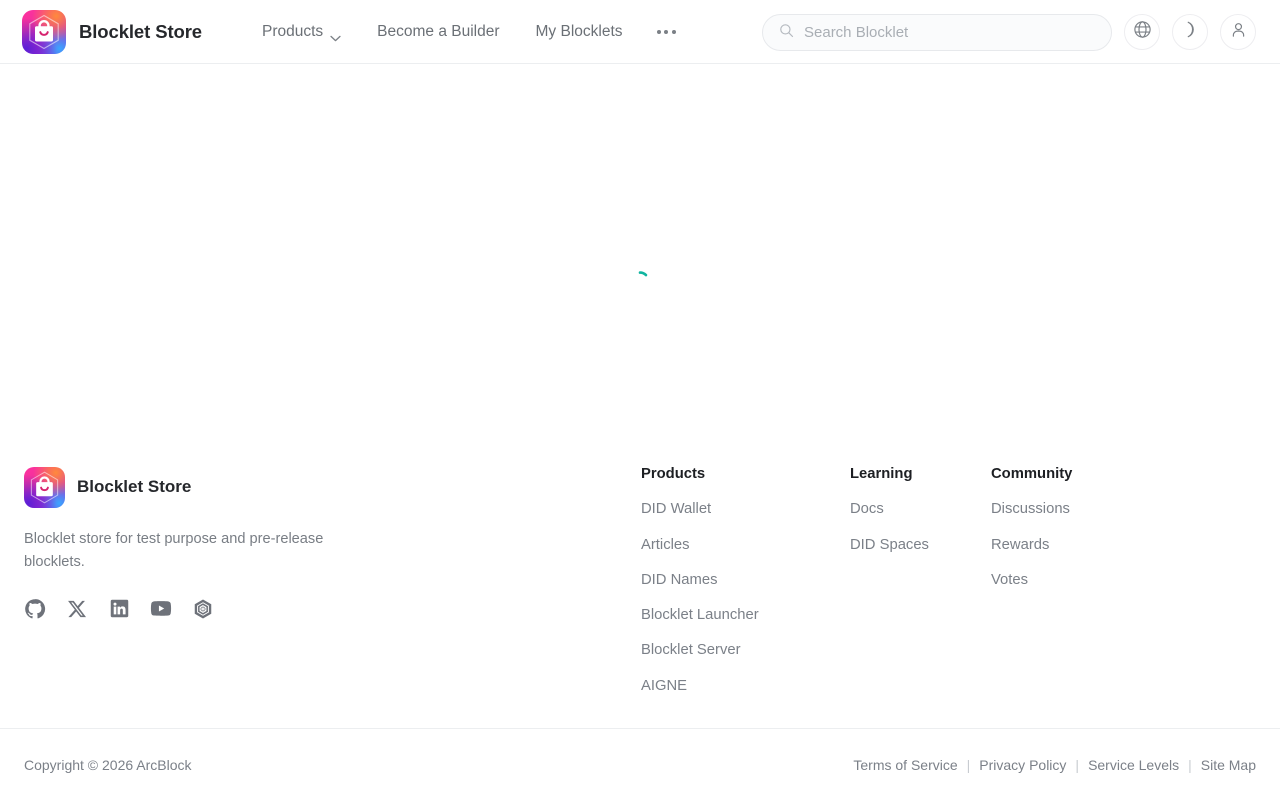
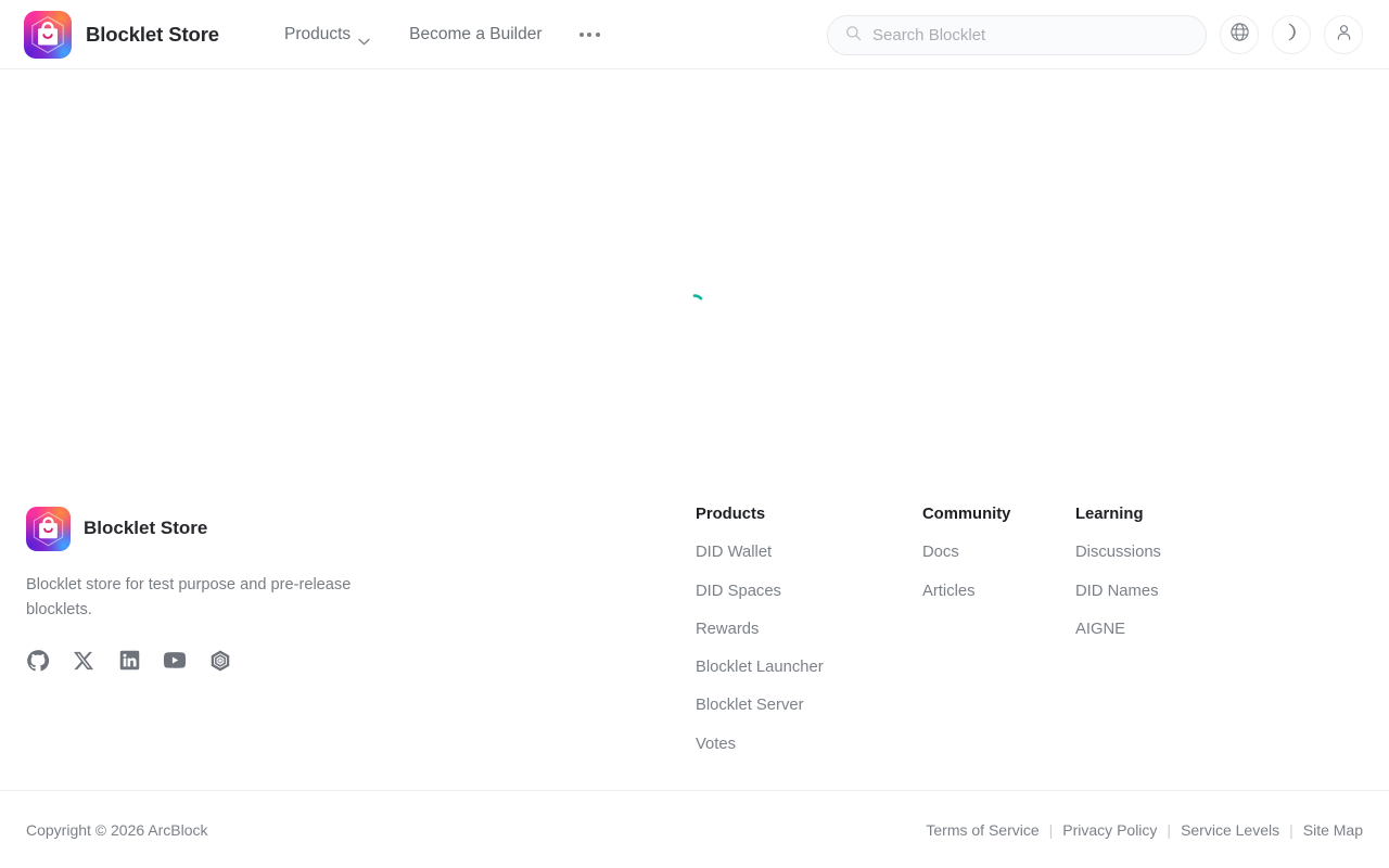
  Blocklet Store
  Products
  Become a Builder
- My Blocklets
  Search Blocklet
  Blocklet Store
  Blocklet store for test purpose and pre-release blocklets.
  Products
  DID Wallet
- Articles
+ DID Spaces
- DID Names
+ Rewards
  Blocklet Launcher
  Blocklet Server
- AIGNE
+ Votes
- Learning
+ Community
  Docs
- DID Spaces
+ Articles
- Community
+ Learning
  Discussions
- Rewards
+ DID Names
- Votes
+ AIGNE
  Copyright © 2026 ArcBlock
  Terms of Service
  |
  Privacy Policy
  |
  Service Levels
  |
  Site Map
